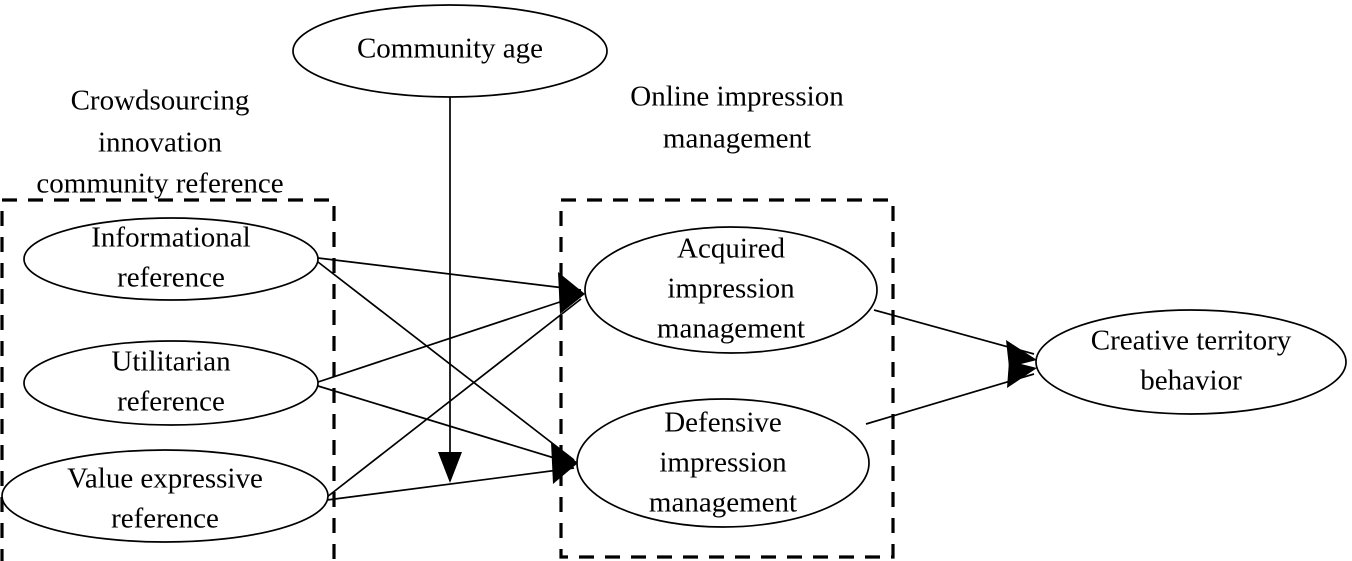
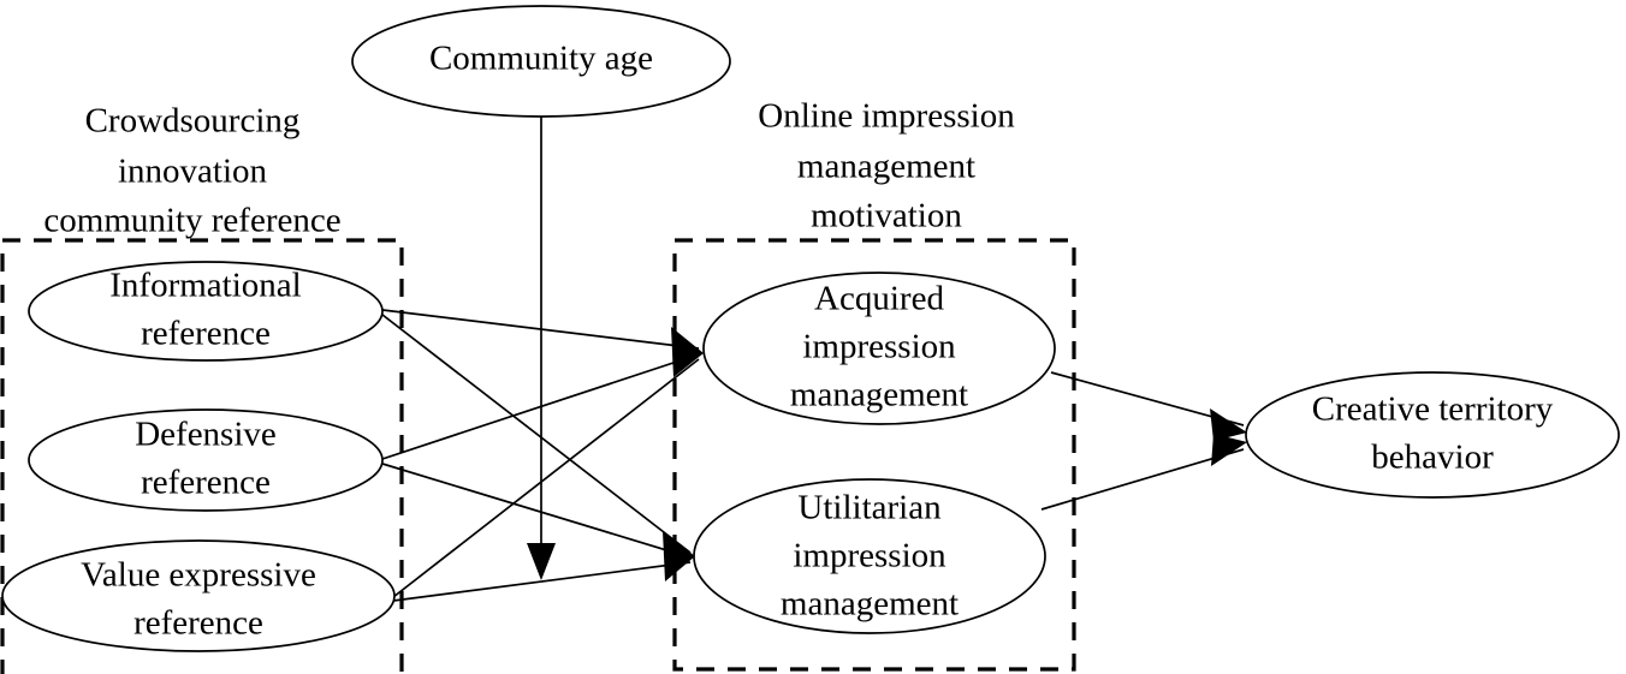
  Community age
  Informational
  reference
- Utilitarian
+ Defensive
  reference
  Value expressive
  reference
  Acquired
  impression
  management
- Defensive
+ Utilitarian
  impression
  management
  Creative territory
  behavior
  Crowdsourcing
  innovation
  community reference
  Online impression
  management
+ motivation
